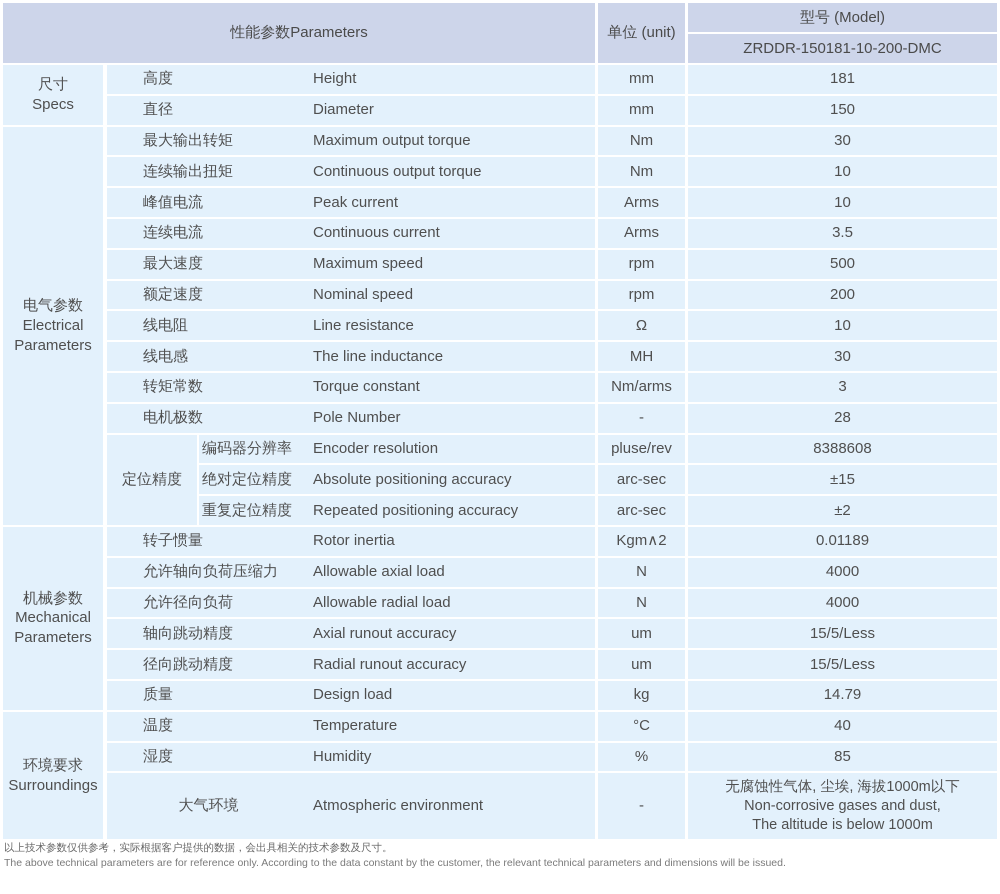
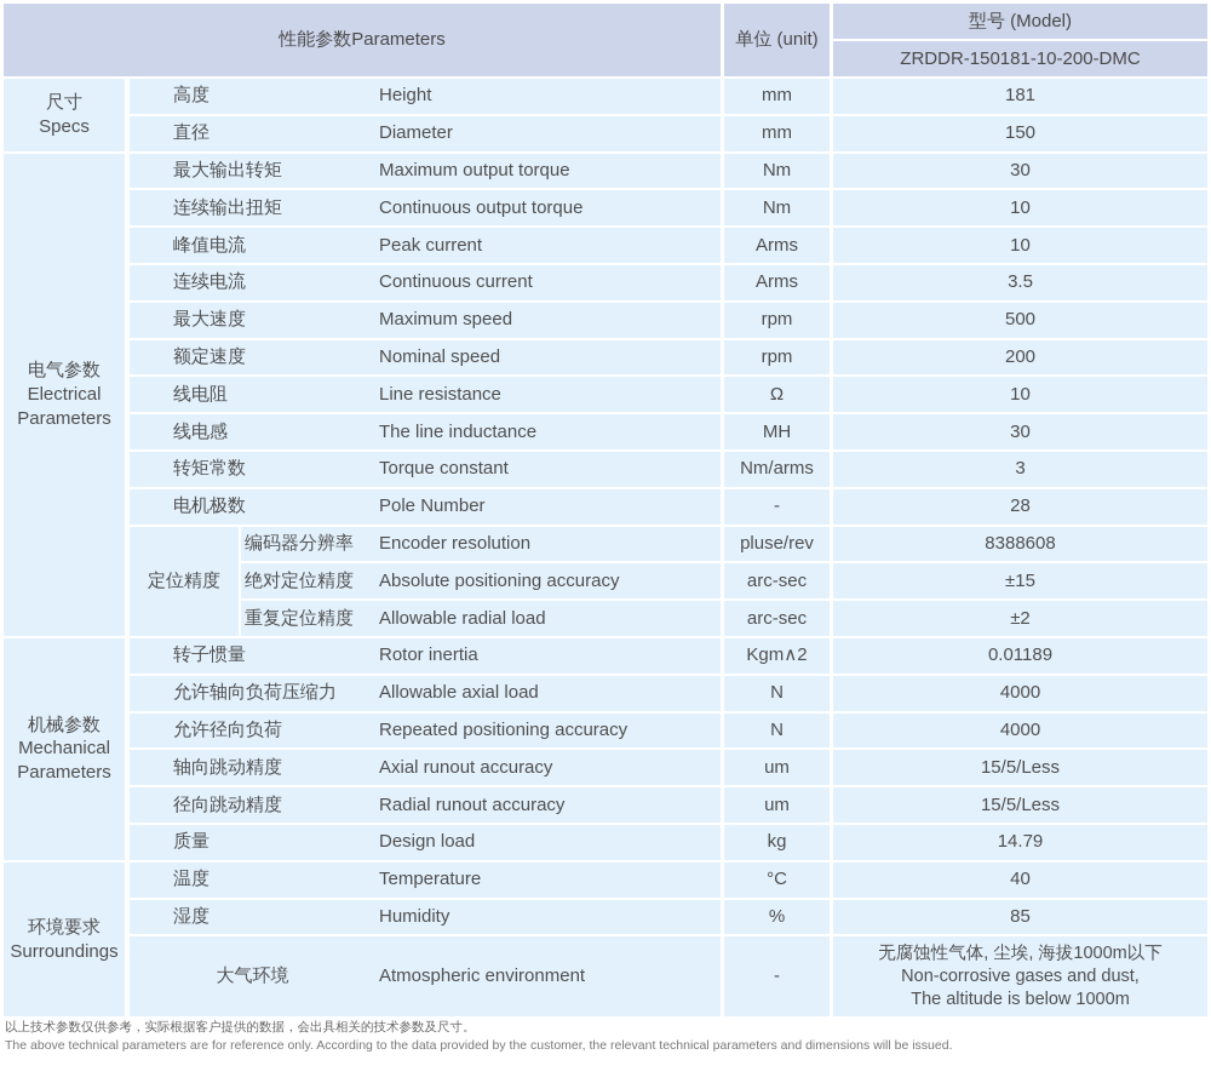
  性能参数Parameters
  单位 (unit)
  型号 (Model)
  ZRDDR-150181-10-200-DMC
  尺寸
  Specs
  电气参数
  Electrical Parameters
  机械参数
  Mechanical Parameters
  环境要求
  Surroundings
  定位精度
  高度
  Height
  mm
  181
  直径
  Diameter
  mm
  150
  最大输出转矩
  Maximum output torque
  Nm
  30
  连续输出扭矩
  Continuous output torque
  Nm
  10
  峰值电流
  Peak current
  Arms
  10
  连续电流
  Continuous current
  Arms
  3.5
  最大速度
  Maximum speed
  rpm
  500
  额定速度
  Nominal speed
  rpm
  200
  线电阻
  Line resistance
  Ω
  10
  线电感
  The line inductance
  MH
  30
  转矩常数
  Torque constant
  Nm/arms
  3
  电机极数
  Pole Number
  -
  28
  编码器分辨率
  Encoder resolution
  pluse/rev
  8388608
  绝对定位精度
  Absolute positioning accuracy
  arc-sec
  ±15
  重复定位精度
- Repeated positioning accuracy
+ Allowable radial load
  arc-sec
  ±2
  转子惯量
  Rotor inertia
  Kgm∧2
  0.01189
  允许轴向负荷压缩力
  Allowable axial load
  N
  4000
  允许径向负荷
- Allowable radial load
+ Repeated positioning accuracy
  N
  4000
  轴向跳动精度
  Axial runout accuracy
  um
  15/5/Less
  径向跳动精度
  Radial runout accuracy
  um
  15/5/Less
  质量
  Design load
  kg
  14.79
  温度
  Temperature
  °C
  40
  湿度
  Humidity
  %
  85
  大气环境
  Atmospheric environment
  -
  无腐蚀性气体, 尘埃, 海拔1000m以下
  Non-corrosive gases and dust,
  The altitude is below 1000m
  以上技术参数仅供参考，实际根据客户提供的数据，会出具相关的技术参数及尺寸。
- The above technical parameters are for reference only. According to the data constant by the customer, the relevant technical parameters and dimensions will be issued.
+ The above technical parameters are for reference only. According to the data provided by the customer, the relevant technical parameters and dimensions will be issued.
